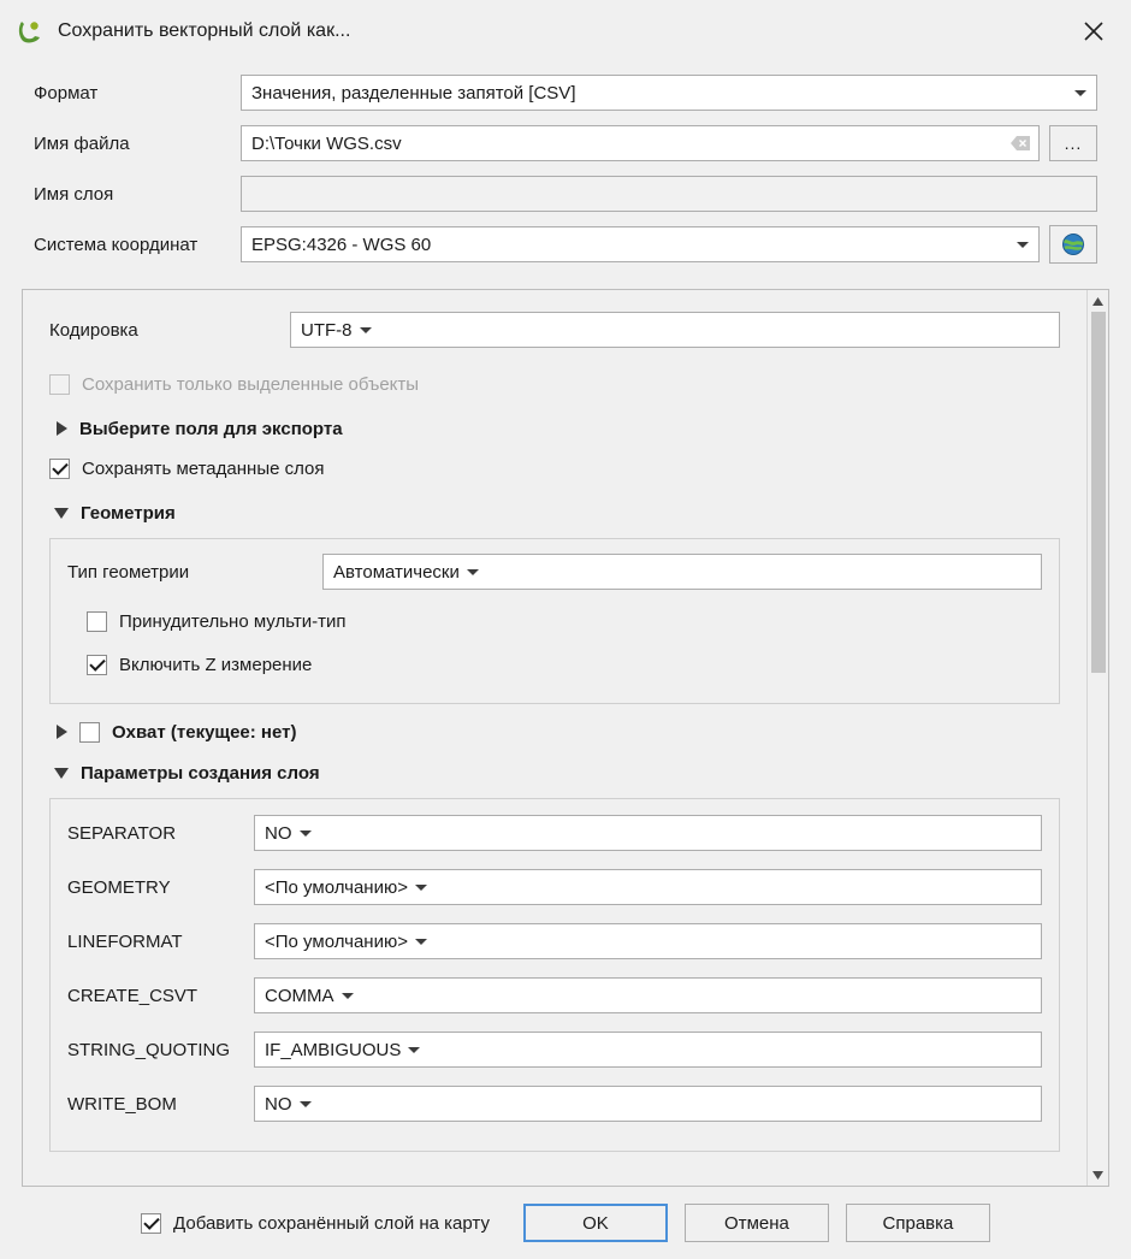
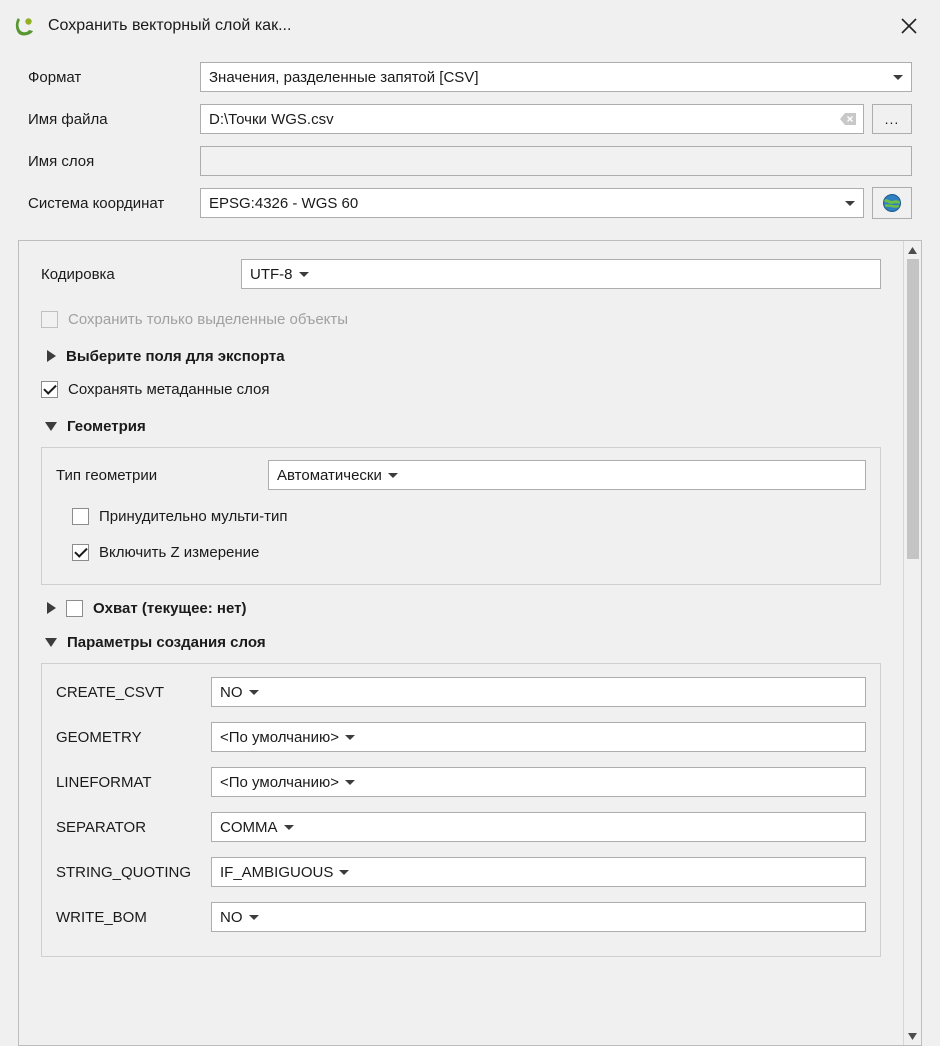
  Сохранить векторный слой как...
  Формат
  Значения, разделенные запятой [CSV]
  Имя файла
  D:\Точки WGS.csv
  ...
  Имя слоя
  Система координат
  EPSG:4326 - WGS 60
  Кодировка
  UTF-8
  Сохранить только выделенные объекты
  Выберите поля для экспорта
  Сохранять метаданные слоя
  Геометрия
  Тип геометрии
  Автоматически
  Принудительно мульти-тип
  Включить Z измерение
  Охват (текущее: нет)
  Параметры создания слоя
- SEPARATOR
+ CREATE_CSVT
  NO
  GEOMETRY
  <По умолчанию>
  LINEFORMAT
  <По умолчанию>
- CREATE_CSVT
+ SEPARATOR
  COMMA
  STRING_QUOTING
  IF_AMBIGUOUS
  WRITE_BOM
  NO
- Добавить сохранённый слой на карту
- OK
- Отмена
- Справка
